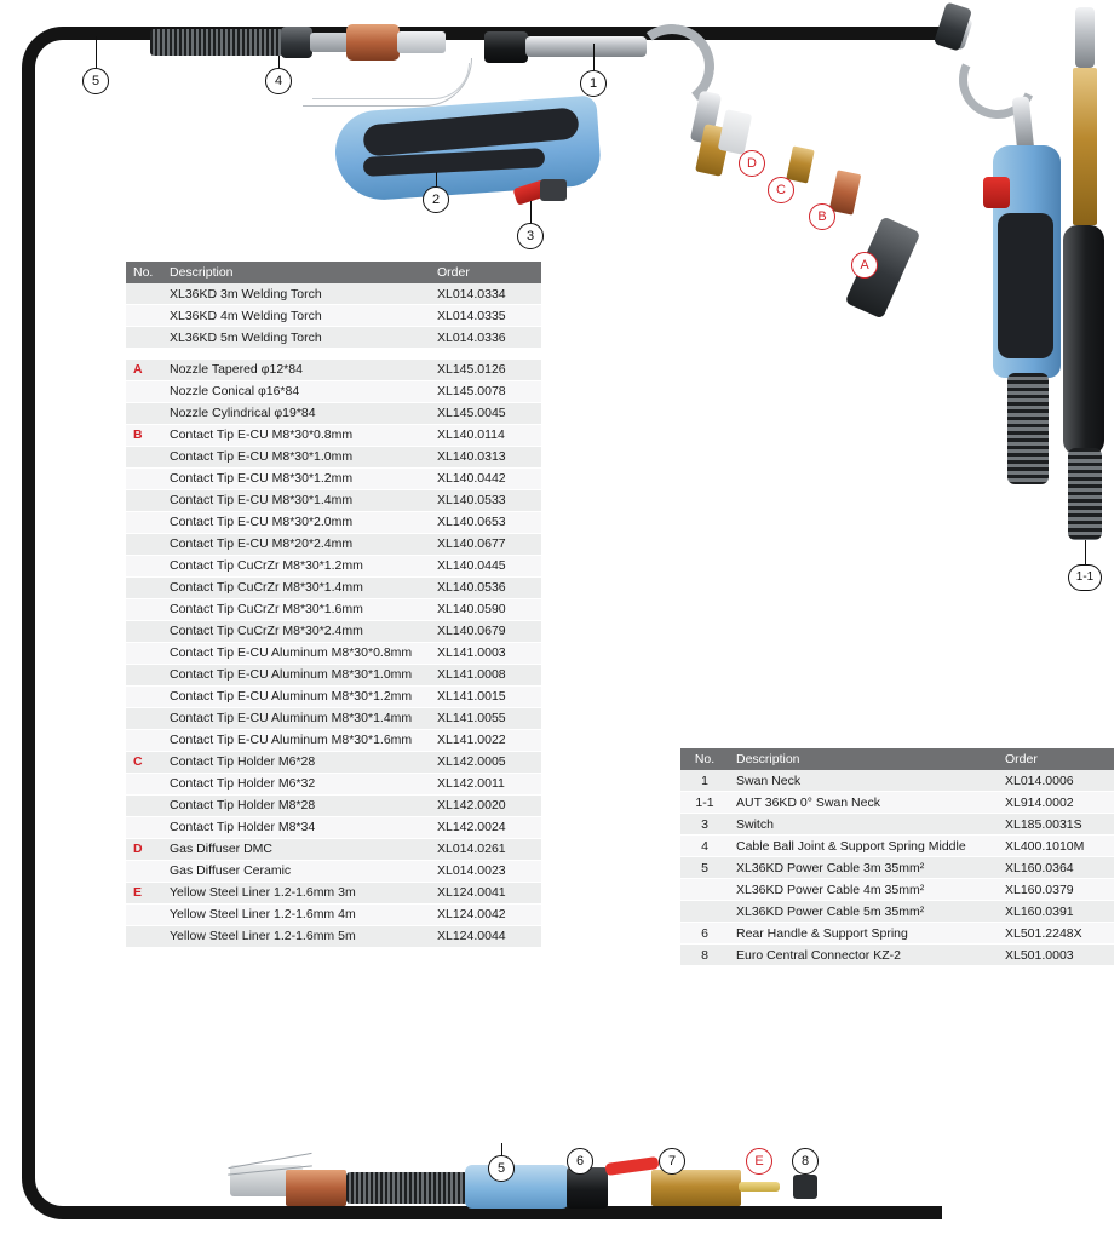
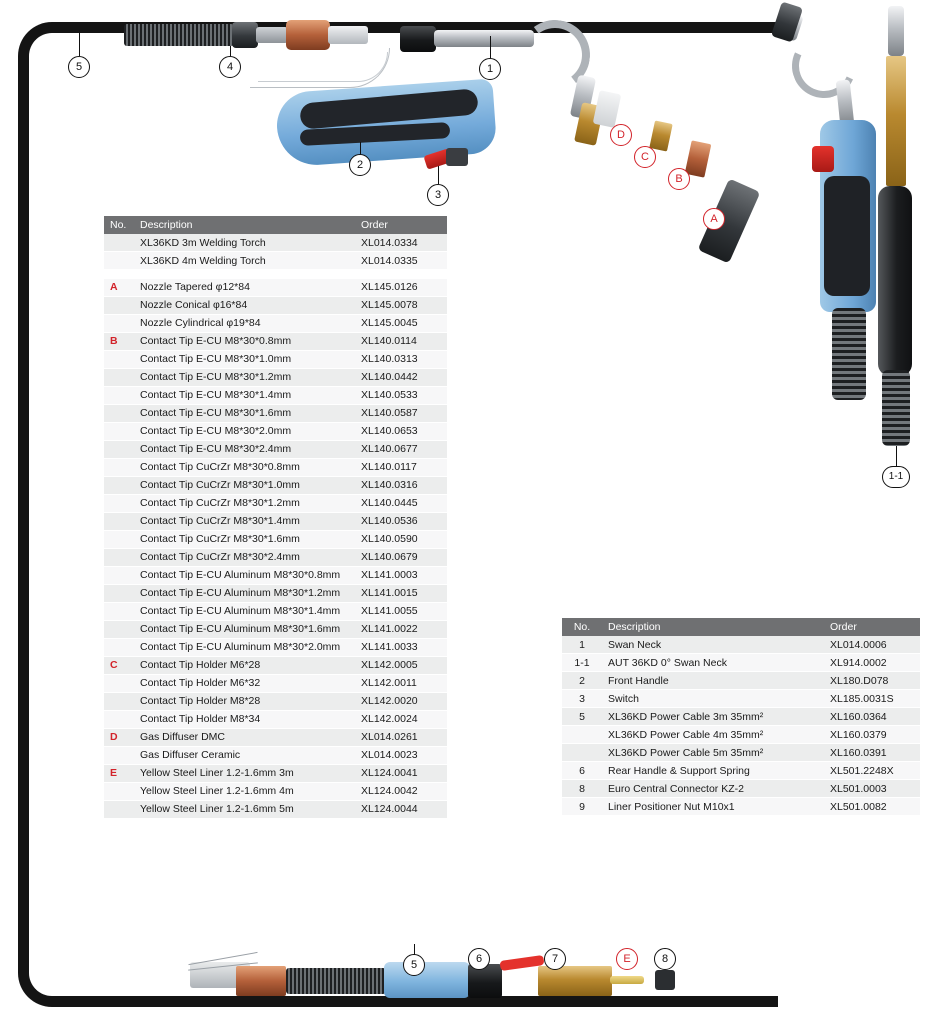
  5
  4
  1
  D
  C
  B
  A
  2
  3
  1-1
  5
  6
  7
  E
  8
  No.	Description	Order
  	XL36KD 3m Welding Torch	XL014.0334
  	XL36KD 4m Welding Torch	XL014.0335
- 	XL36KD 5m Welding Torch	XL014.0336
  A	Nozzle Tapered φ12*84	XL145.0126
  	Nozzle Conical φ16*84	XL145.0078
  	Nozzle Cylindrical φ19*84	XL145.0045
  B	Contact Tip E-CU M8*30*0.8mm	XL140.0114
  	Contact Tip E-CU M8*30*1.0mm	XL140.0313
  	Contact Tip E-CU M8*30*1.2mm	XL140.0442
  	Contact Tip E-CU M8*30*1.4mm	XL140.0533
+ 	Contact Tip E-CU M8*30*1.6mm	XL140.0587
  	Contact Tip E-CU M8*30*2.0mm	XL140.0653
- 	Contact Tip E-CU M8*20*2.4mm	XL140.0677
+ 	Contact Tip E-CU M8*30*2.4mm	XL140.0677
+ 	Contact Tip CuCrZr M8*30*0.8mm	XL140.0117
+ 	Contact Tip CuCrZr M8*30*1.0mm	XL140.0316
  	Contact Tip CuCrZr M8*30*1.2mm	XL140.0445
  	Contact Tip CuCrZr M8*30*1.4mm	XL140.0536
  	Contact Tip CuCrZr M8*30*1.6mm	XL140.0590
  	Contact Tip CuCrZr M8*30*2.4mm	XL140.0679
  	Contact Tip E-CU Aluminum M8*30*0.8mm	XL141.0003
- 	Contact Tip E-CU Aluminum M8*30*1.0mm	XL141.0008
  	Contact Tip E-CU Aluminum M8*30*1.2mm	XL141.0015
  	Contact Tip E-CU Aluminum M8*30*1.4mm	XL141.0055
  	Contact Tip E-CU Aluminum M8*30*1.6mm	XL141.0022
+ 	Contact Tip E-CU Aluminum M8*30*2.0mm	XL141.0033
  C	Contact Tip Holder M6*28	XL142.0005
  	Contact Tip Holder M6*32	XL142.0011
  	Contact Tip Holder M8*28	XL142.0020
  	Contact Tip Holder M8*34	XL142.0024
  D	Gas Diffuser DMC	XL014.0261
  	Gas Diffuser Ceramic	XL014.0023
  E	Yellow Steel Liner 1.2-1.6mm 3m	XL124.0041
  	Yellow Steel Liner 1.2-1.6mm 4m	XL124.0042
  	Yellow Steel Liner 1.2-1.6mm 5m	XL124.0044
  No.	Description	Order
  1	Swan Neck	XL014.0006
  1-1	AUT 36KD 0° Swan Neck	XL914.0002
+ 2	Front Handle	XL180.D078
  3	Switch	XL185.0031S
- 4	Cable Ball Joint & Support Spring Middle	XL400.1010M
  5	XL36KD Power Cable 3m 35mm²	XL160.0364
  	XL36KD Power Cable 4m 35mm²	XL160.0379
  	XL36KD Power Cable 5m 35mm²	XL160.0391
  6	Rear Handle & Support Spring	XL501.2248X
  8	Euro Central Connector KZ-2	XL501.0003
+ 9	Liner Positioner Nut M10x1	XL501.0082
